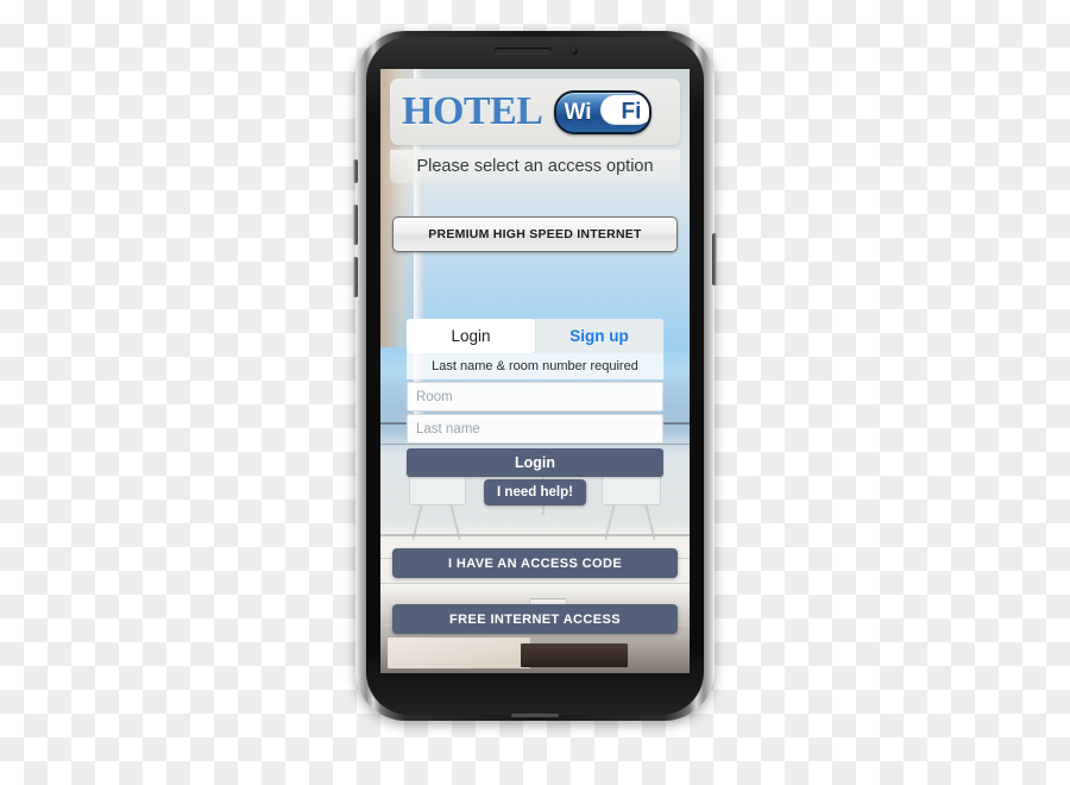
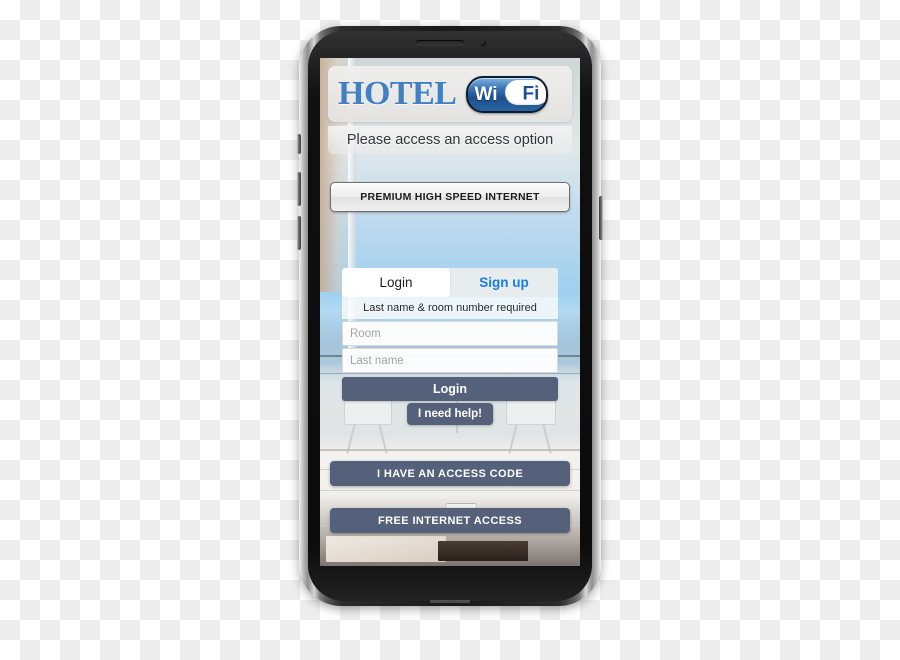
  HOTEL
  Wi
  Fi
- Please select an access option
+ Please access an access option
  PREMIUM HIGH SPEED INTERNET
  Login
  Sign up
  Last name & room number required
  Room
  Last name
  Login
  I need help!
  I HAVE AN ACCESS CODE
  FREE INTERNET ACCESS
